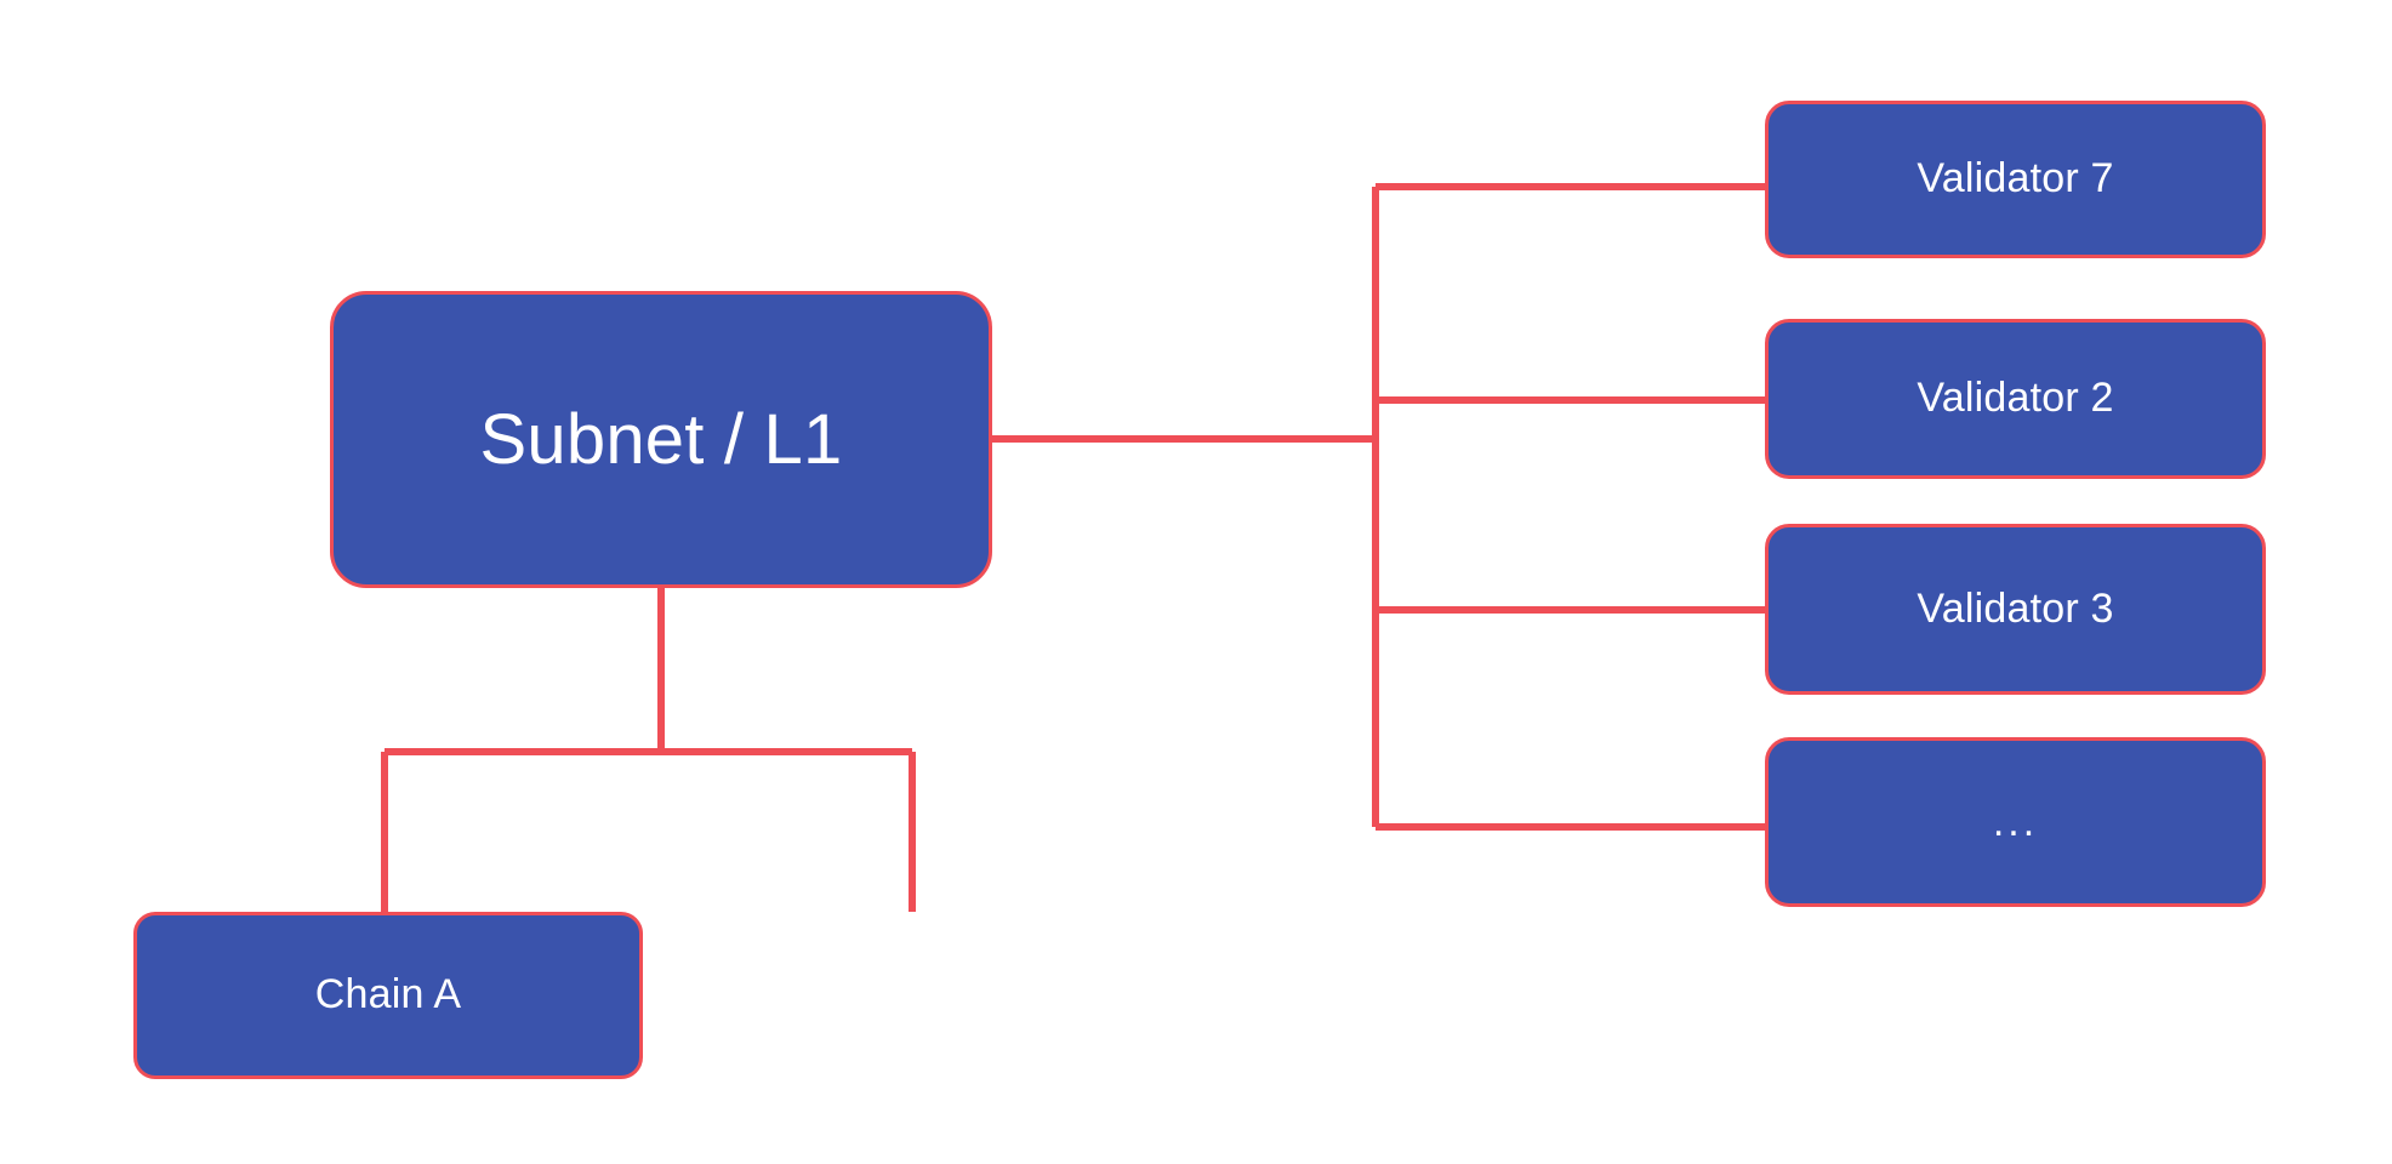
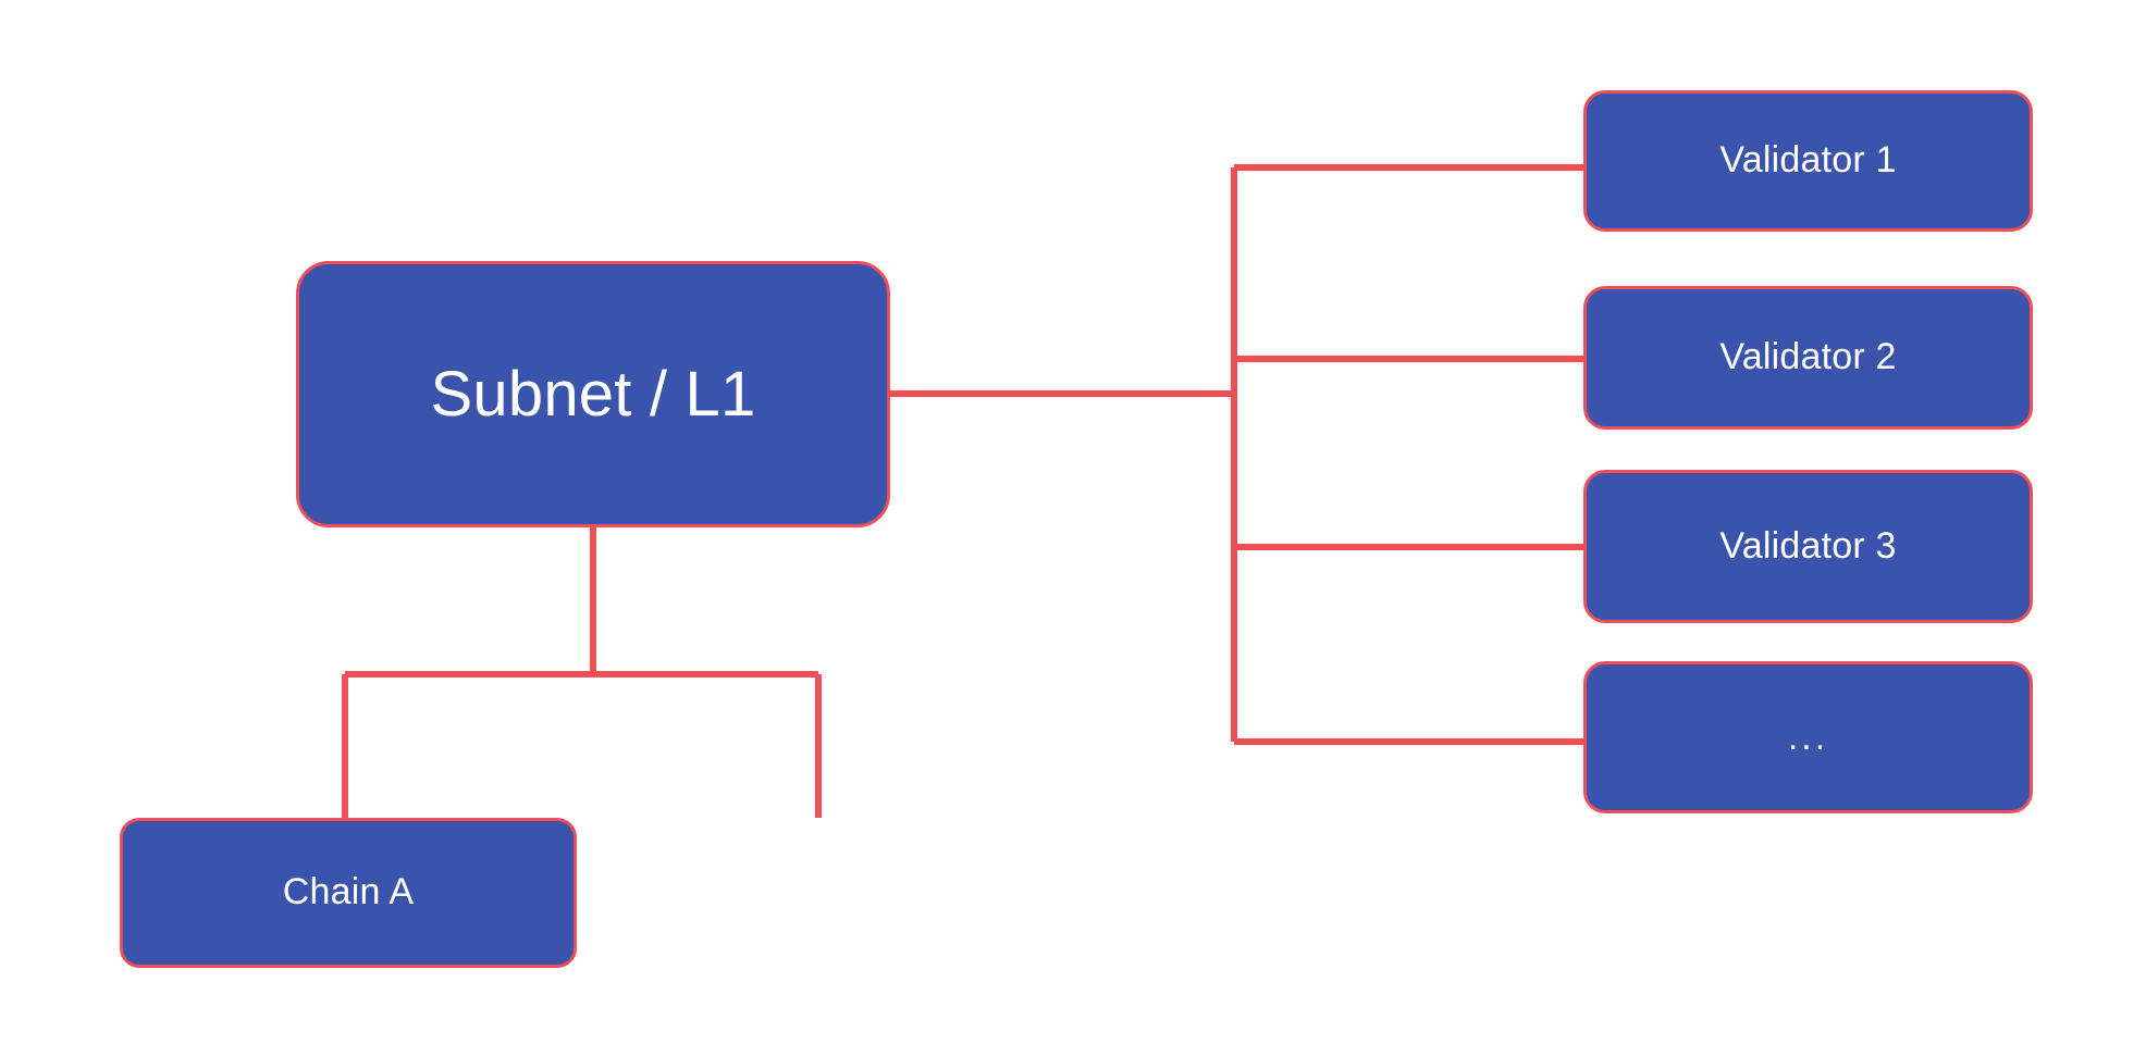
  Subnet / L1
- Validator 7
+ Validator 1
  Validator 2
  Validator 3
  ...
  Chain A
